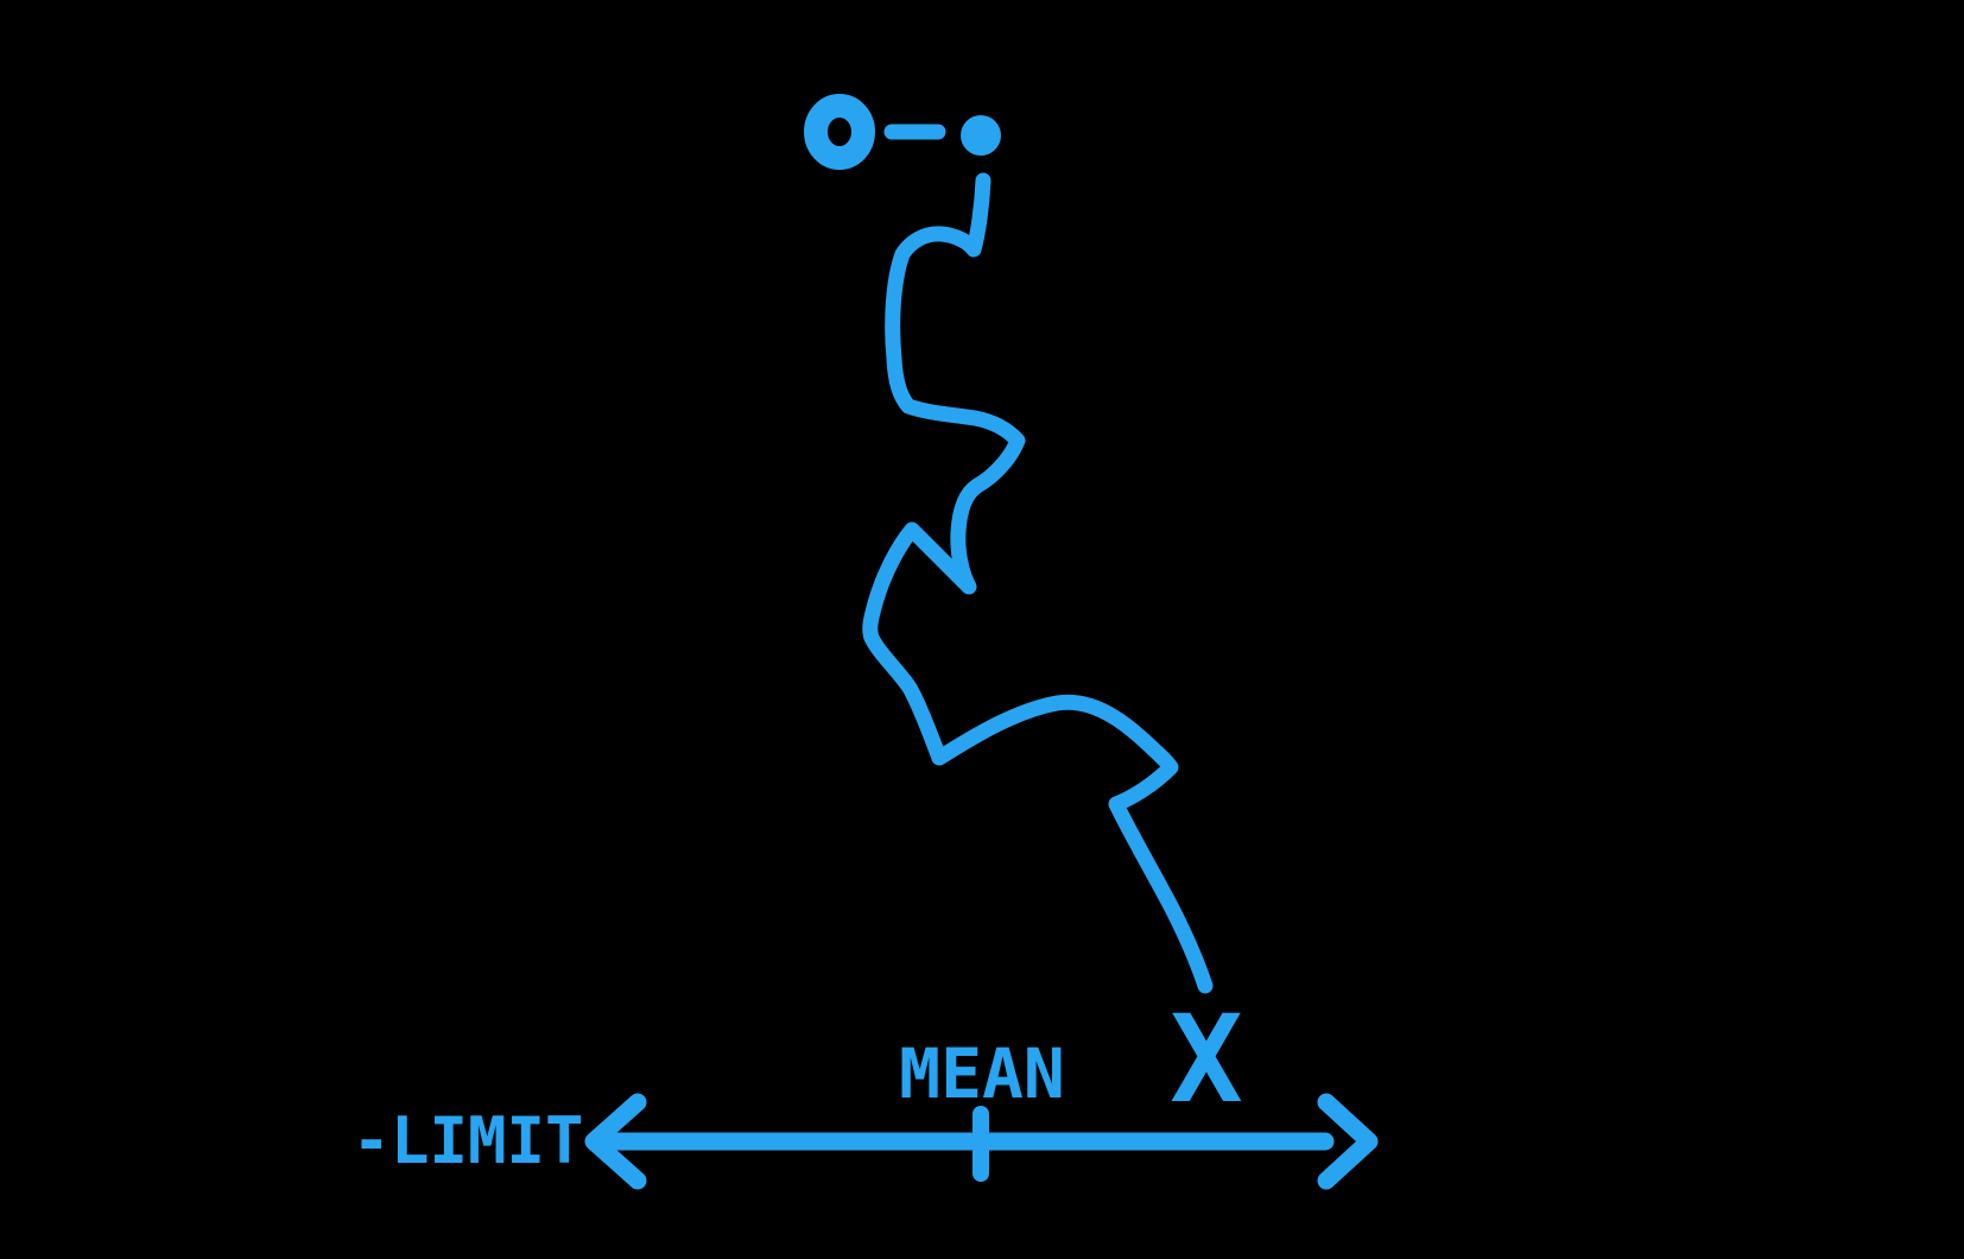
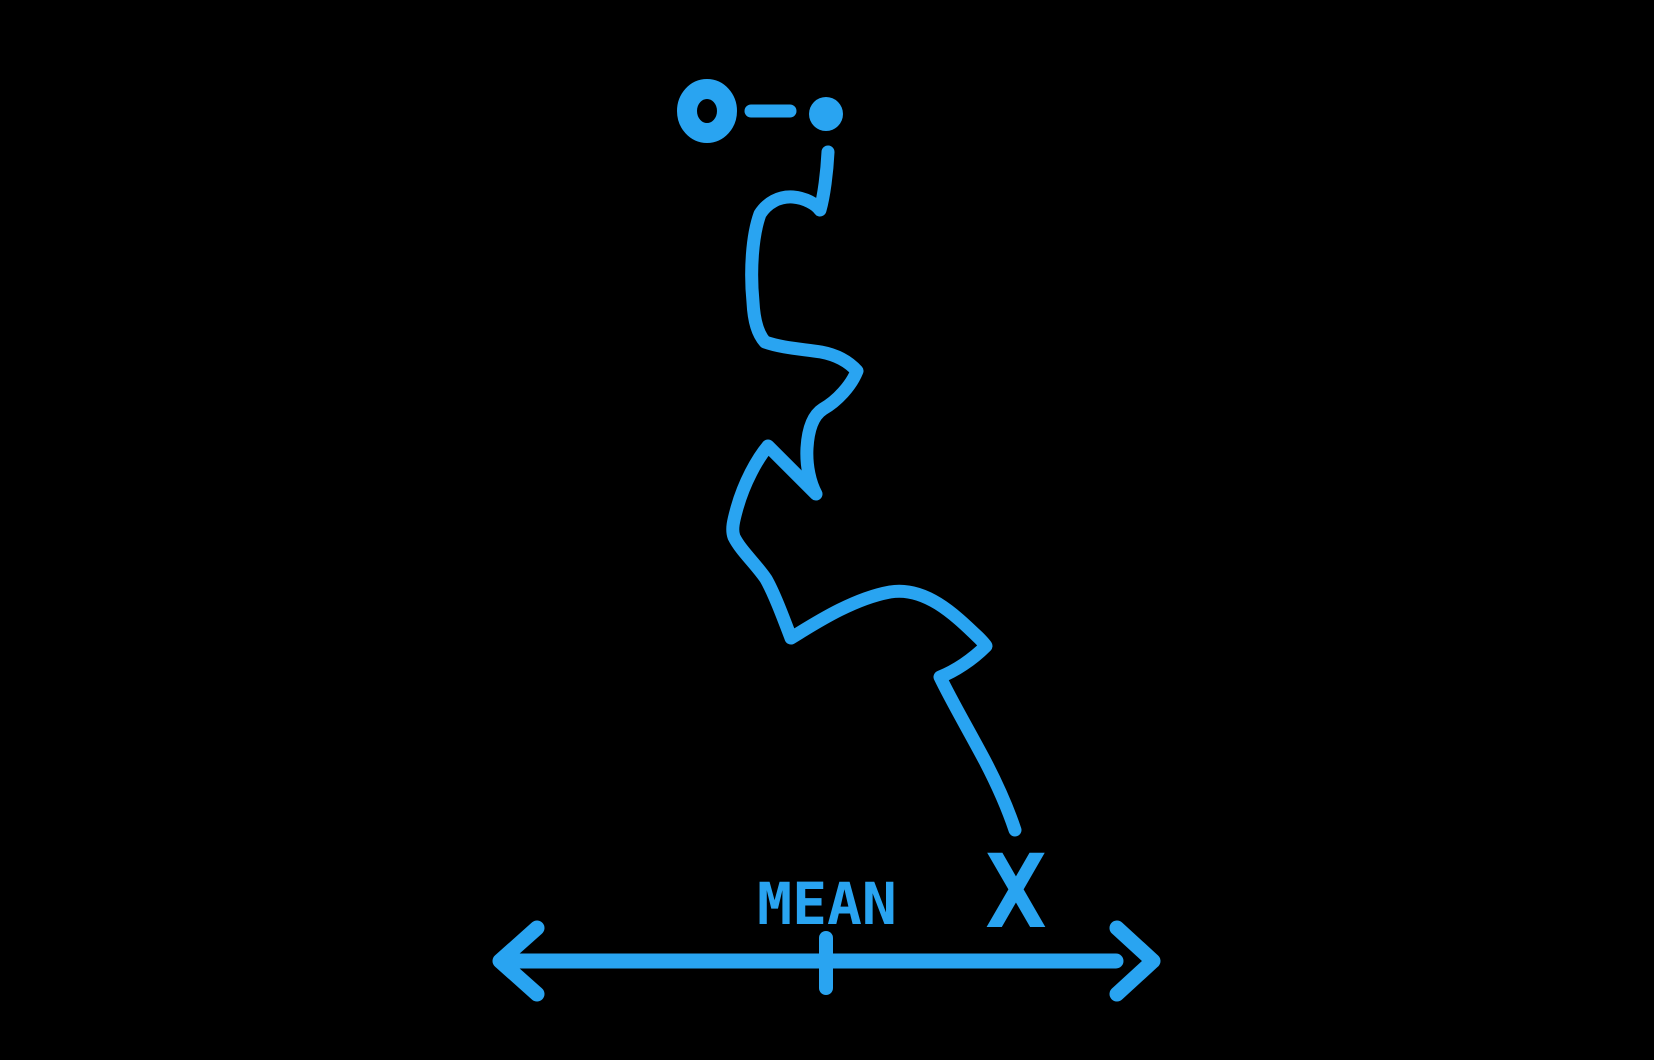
  MEAN
  X
- -LIMIT
